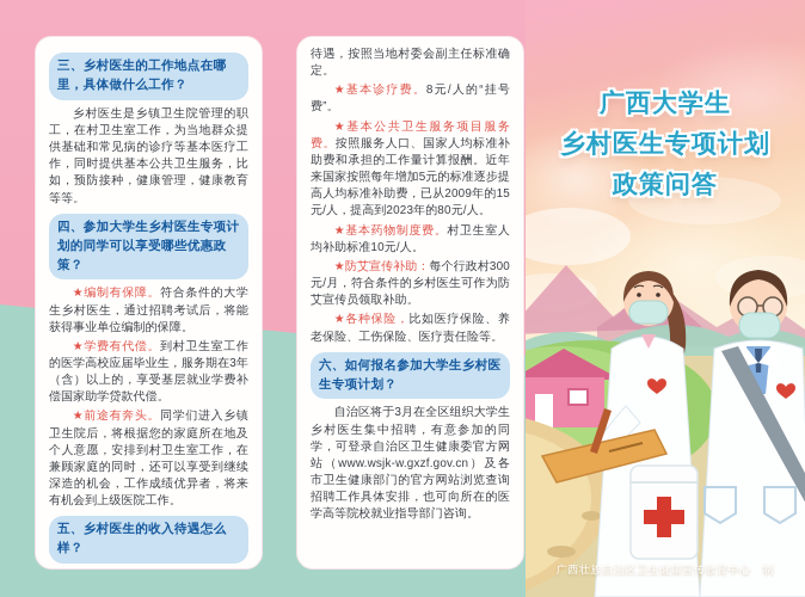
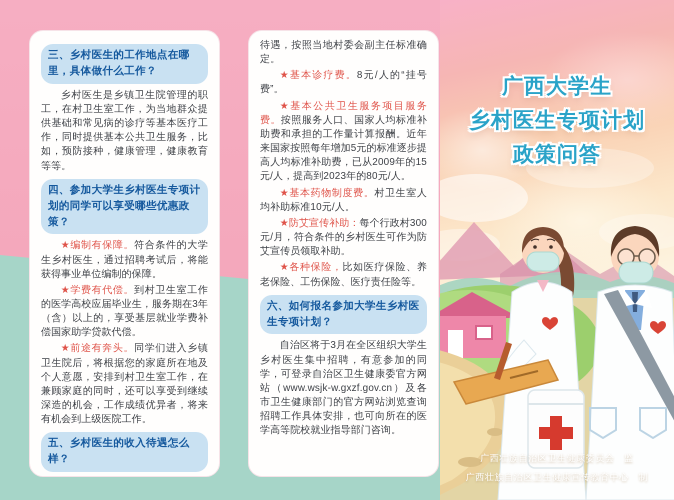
  三、乡村医生的工作地点在哪里，具体做什么工作？
  乡村医生是乡镇卫生院管理的职工，在村卫生室工作，为当地群众提供基础和常见病的诊疗等基本医疗工作，同时提供基本公共卫生服务，比如，预防接种，健康管理，健康教育等等。
  四、参加大学生乡村医生专项计划的同学可以享受哪些优惠政策？
  ★编制有保障。符合条件的大学生乡村医生，通过招聘考试后，将能获得事业单位编制的保障。
  ★学费有代偿。到村卫生室工作的医学高校应届毕业生，服务期在3年（含）以上的，享受基层就业学费补偿国家助学贷款代偿。
  ★前途有奔头。同学们进入乡镇卫生院后，将根据您的家庭所在地及个人意愿，安排到村卫生室工作，在兼顾家庭的同时，还可以享受到继续深造的机会，工作成绩优异者，将来有机会到上级医院工作。
  五、乡村医生的收入待遇怎么样？
  待遇，按照当地村委会副主任标准确定。
  ★基本诊疗费。8元/人的“挂号费”。
  ★基本公共卫生服务项目服务费。按照服务人口、国家人均标准补助费和承担的工作量计算报酬。近年来国家按照每年增加5元的标准逐步提高人均标准补助费，已从2009年的15元/人，提高到2023年的80元/人。
  ★基本药物制度费。村卫生室人均补助标准10元/人。
  ★防艾宣传补助：每个行政村300元/月，符合条件的乡村医生可作为防艾宣传员领取补助。
  ★各种保险，比如医疗保险、养老保险、工伤保险、医疗责任险等。
  六、如何报名参加大学生乡村医生专项计划？
  自治区将于3月在全区组织大学生乡村医生集中招聘，有意参加的同学，可登录自治区卫生健康委官方网站（www.wsjk-w.gxzf.gov.cn）及各市卫生健康部门的官方网站浏览查询招聘工作具体安排，也可向所在的医学高等院校就业指导部门咨询。
  广西大学生
  乡村医生专项计划
  政策问答
+ 广西壮族自治区卫生健康委员会 监
  广西壮族自治区卫生健康宣传教育中心 制
